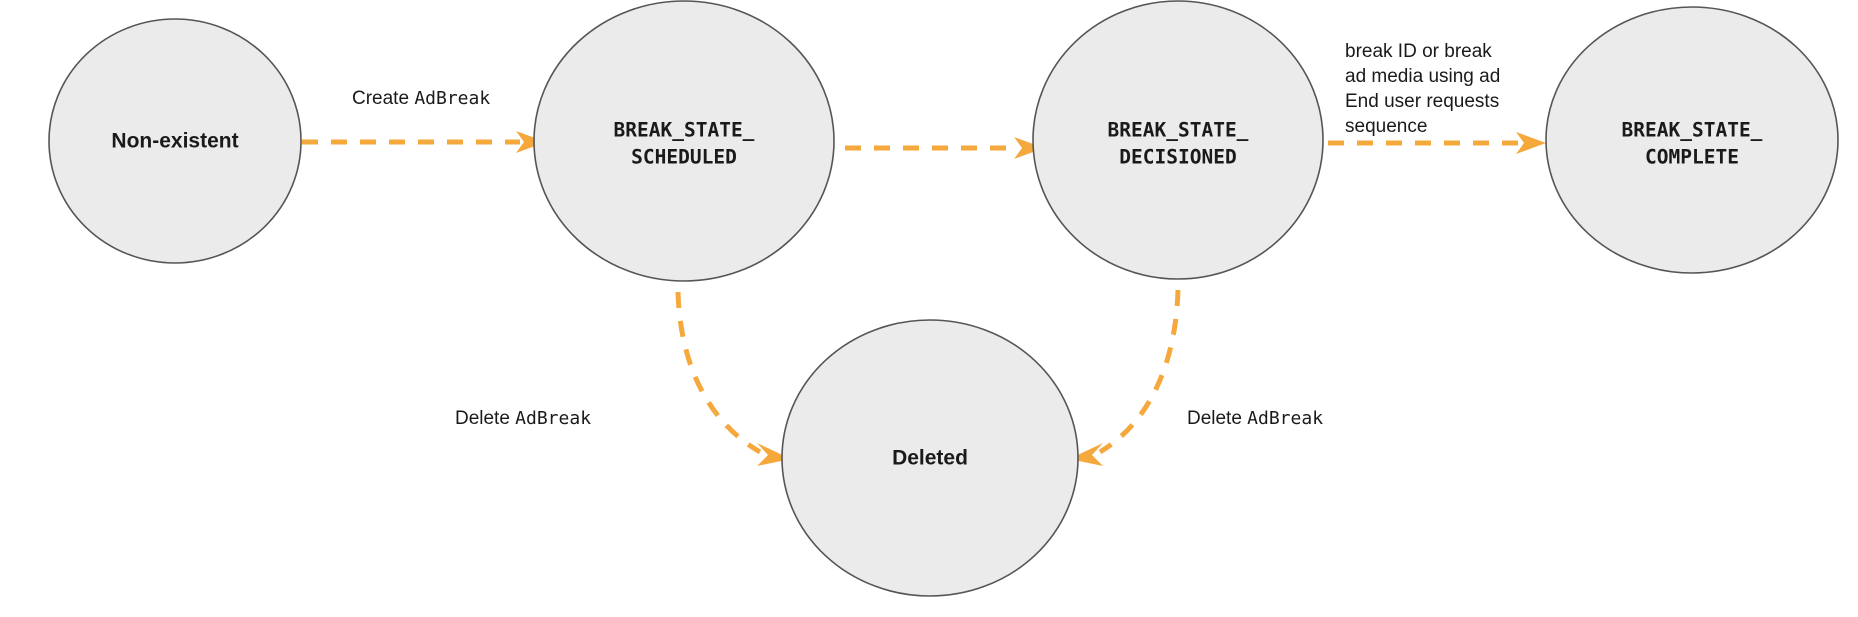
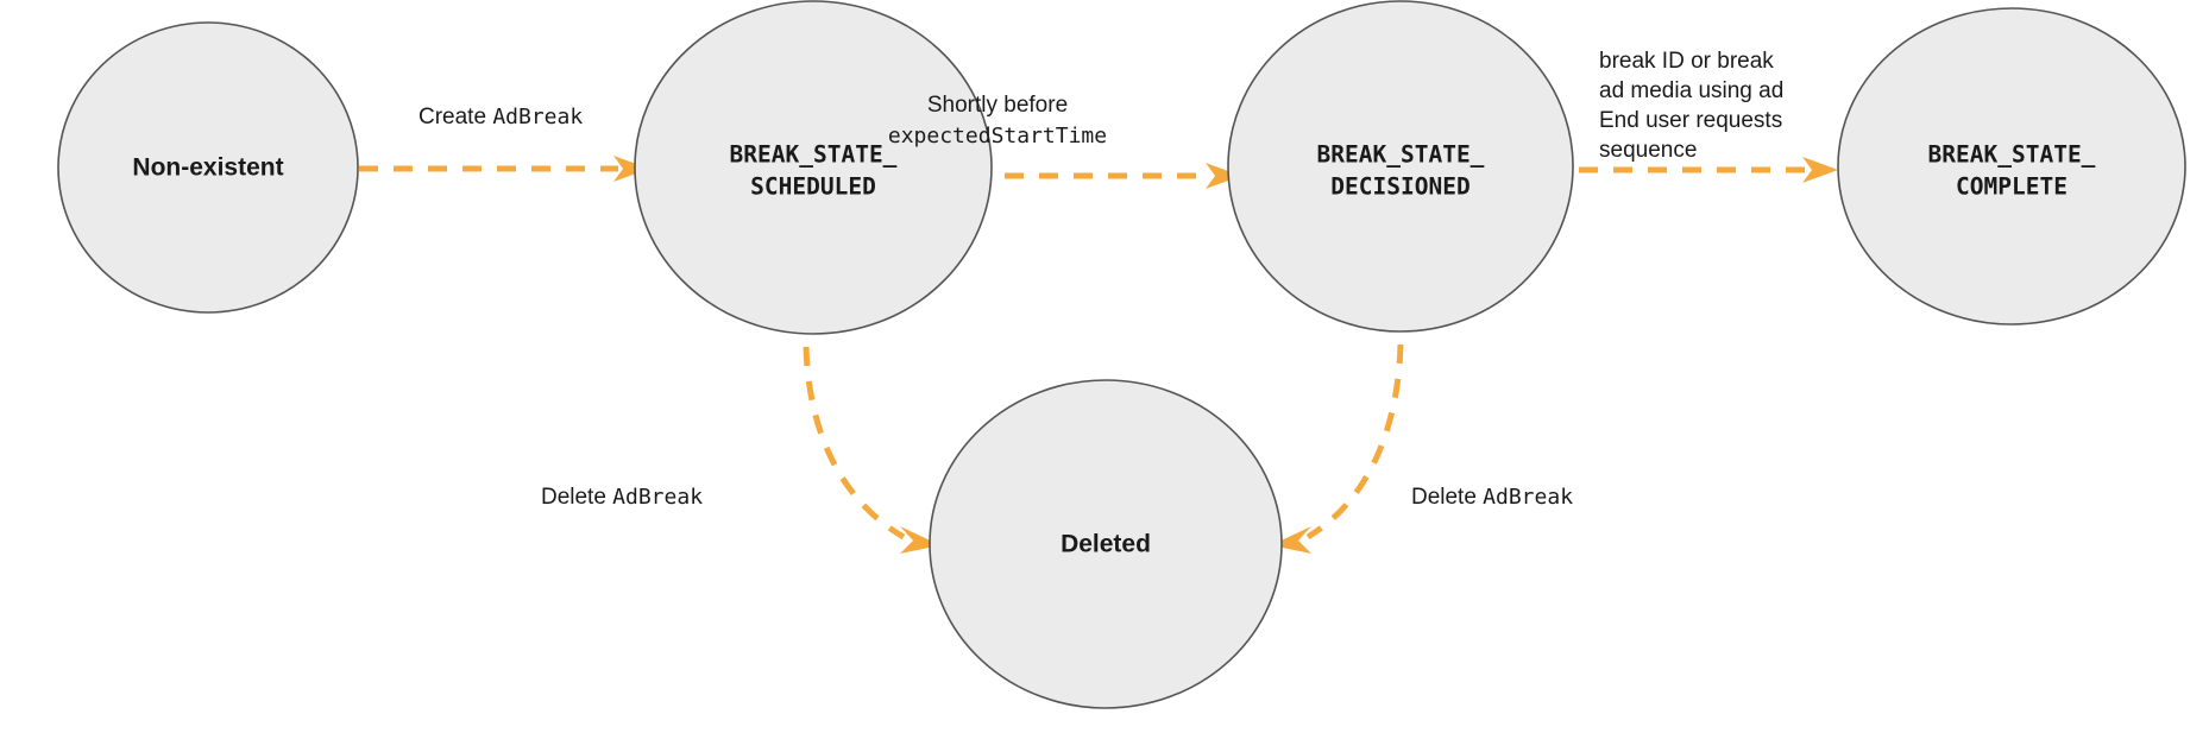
  Non-existent
  BREAK_STATE_
  SCHEDULED
  BREAK_STATE_
  DECISIONED
  BREAK_STATE_
  COMPLETE
  Deleted
  Create AdBreak
+ Shortly before
+ expectedStartTime
  break ID or break
  ad media using ad
  End user requests
  sequence
  Delete AdBreak
  Delete AdBreak
